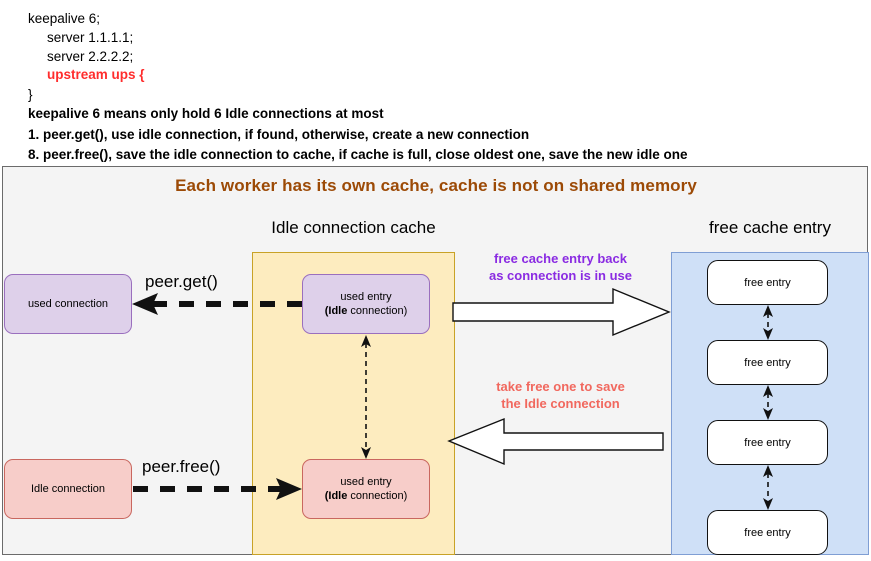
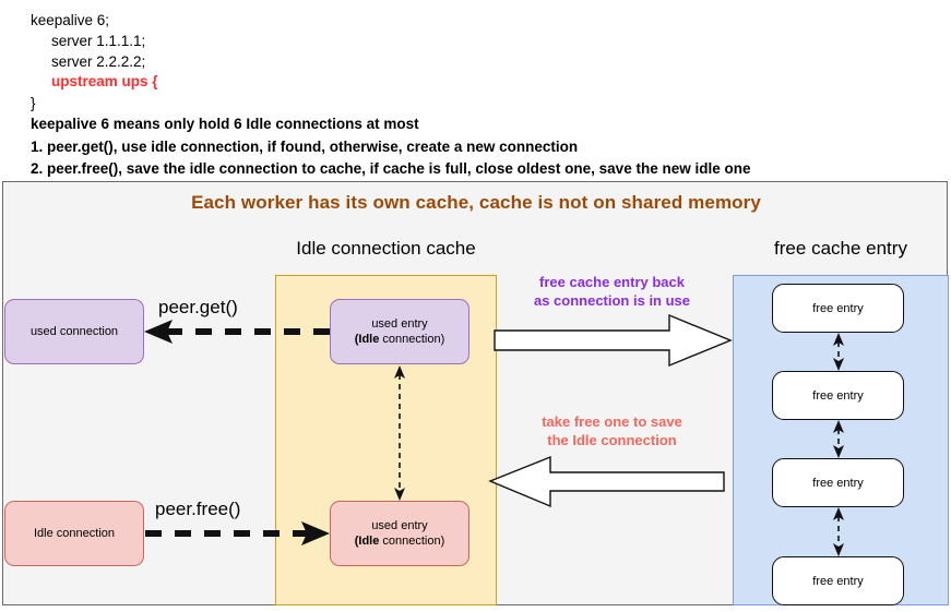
  keepalive 6;
  server 1.1.1.1;
  server 2.2.2.2;
  upstream ups {
  }
  keepalive 6 means only hold 6 Idle connections at most
  1. peer.get(), use idle connection, if found, otherwise, create a new connection
- 8. peer.free(), save the idle connection to cache, if cache is full, close oldest one, save the new idle one
+ 2. peer.free(), save the idle connection to cache, if cache is full, close oldest one, save the new idle one
  Each worker has its own cache, cache is not on shared memory
  Idle connection cache
  free cache entry
  used connection
  Idle connection
  used entry
  (Idle connection)
  used entry
  (Idle connection)
  free entry
  free entry
  free entry
  free entry
  peer.get()
  peer.free()
  free cache entry back
  as connection is in use
  take free one to save
  the Idle connection
